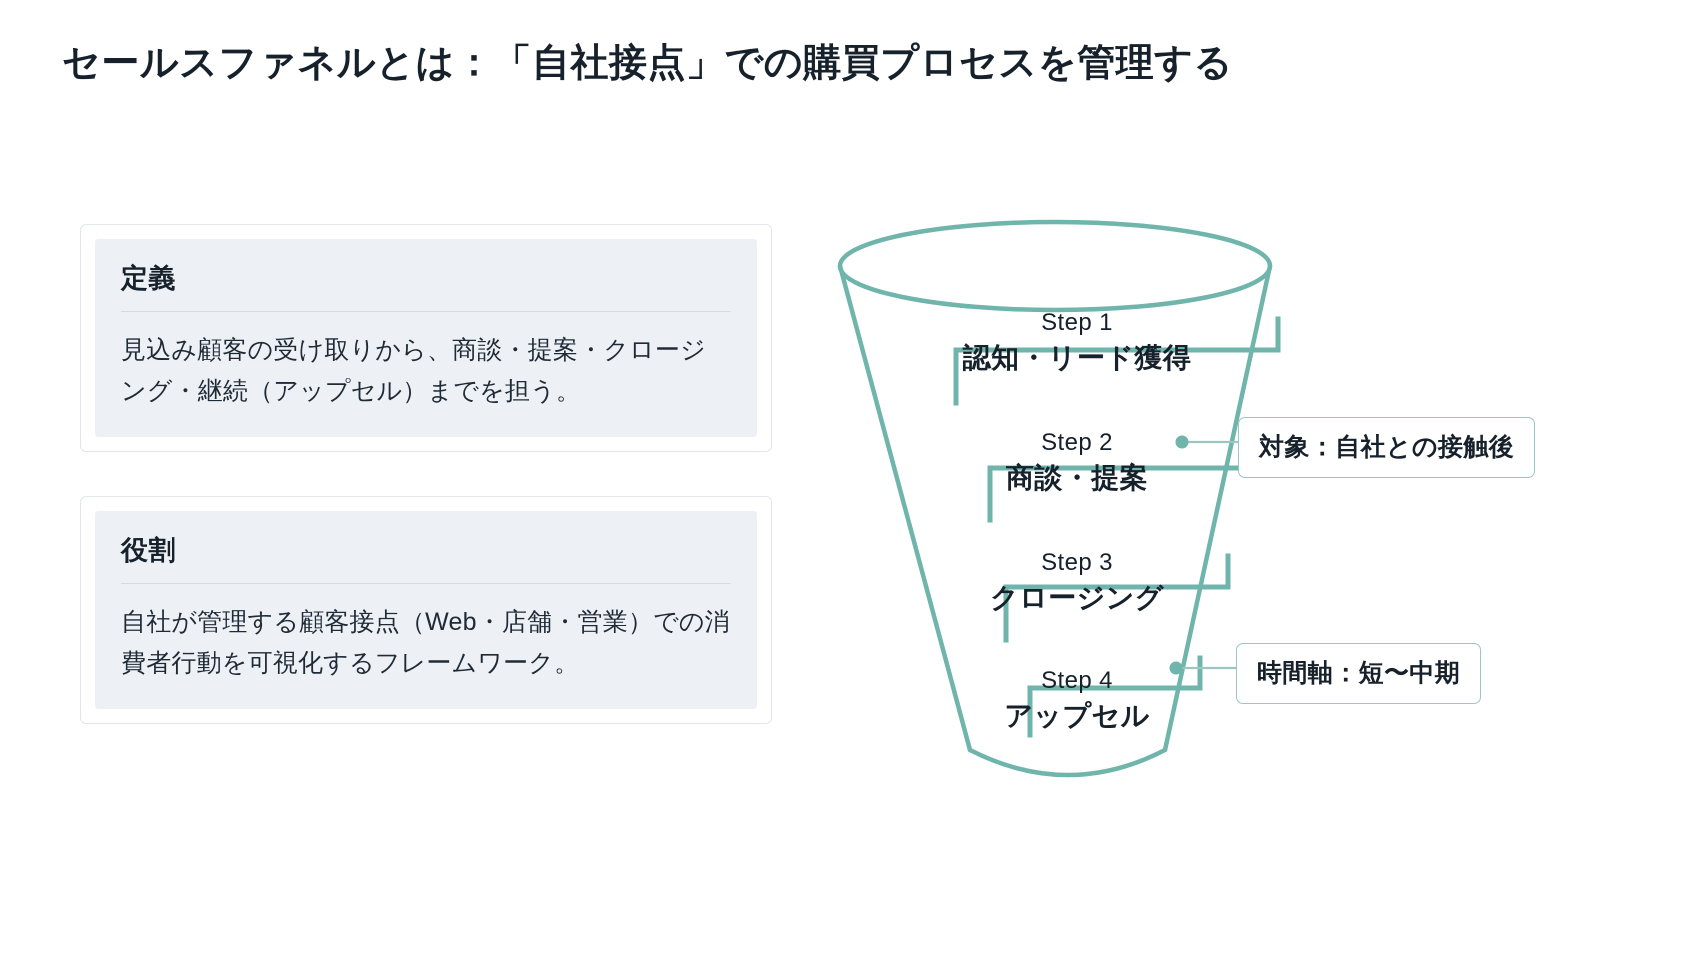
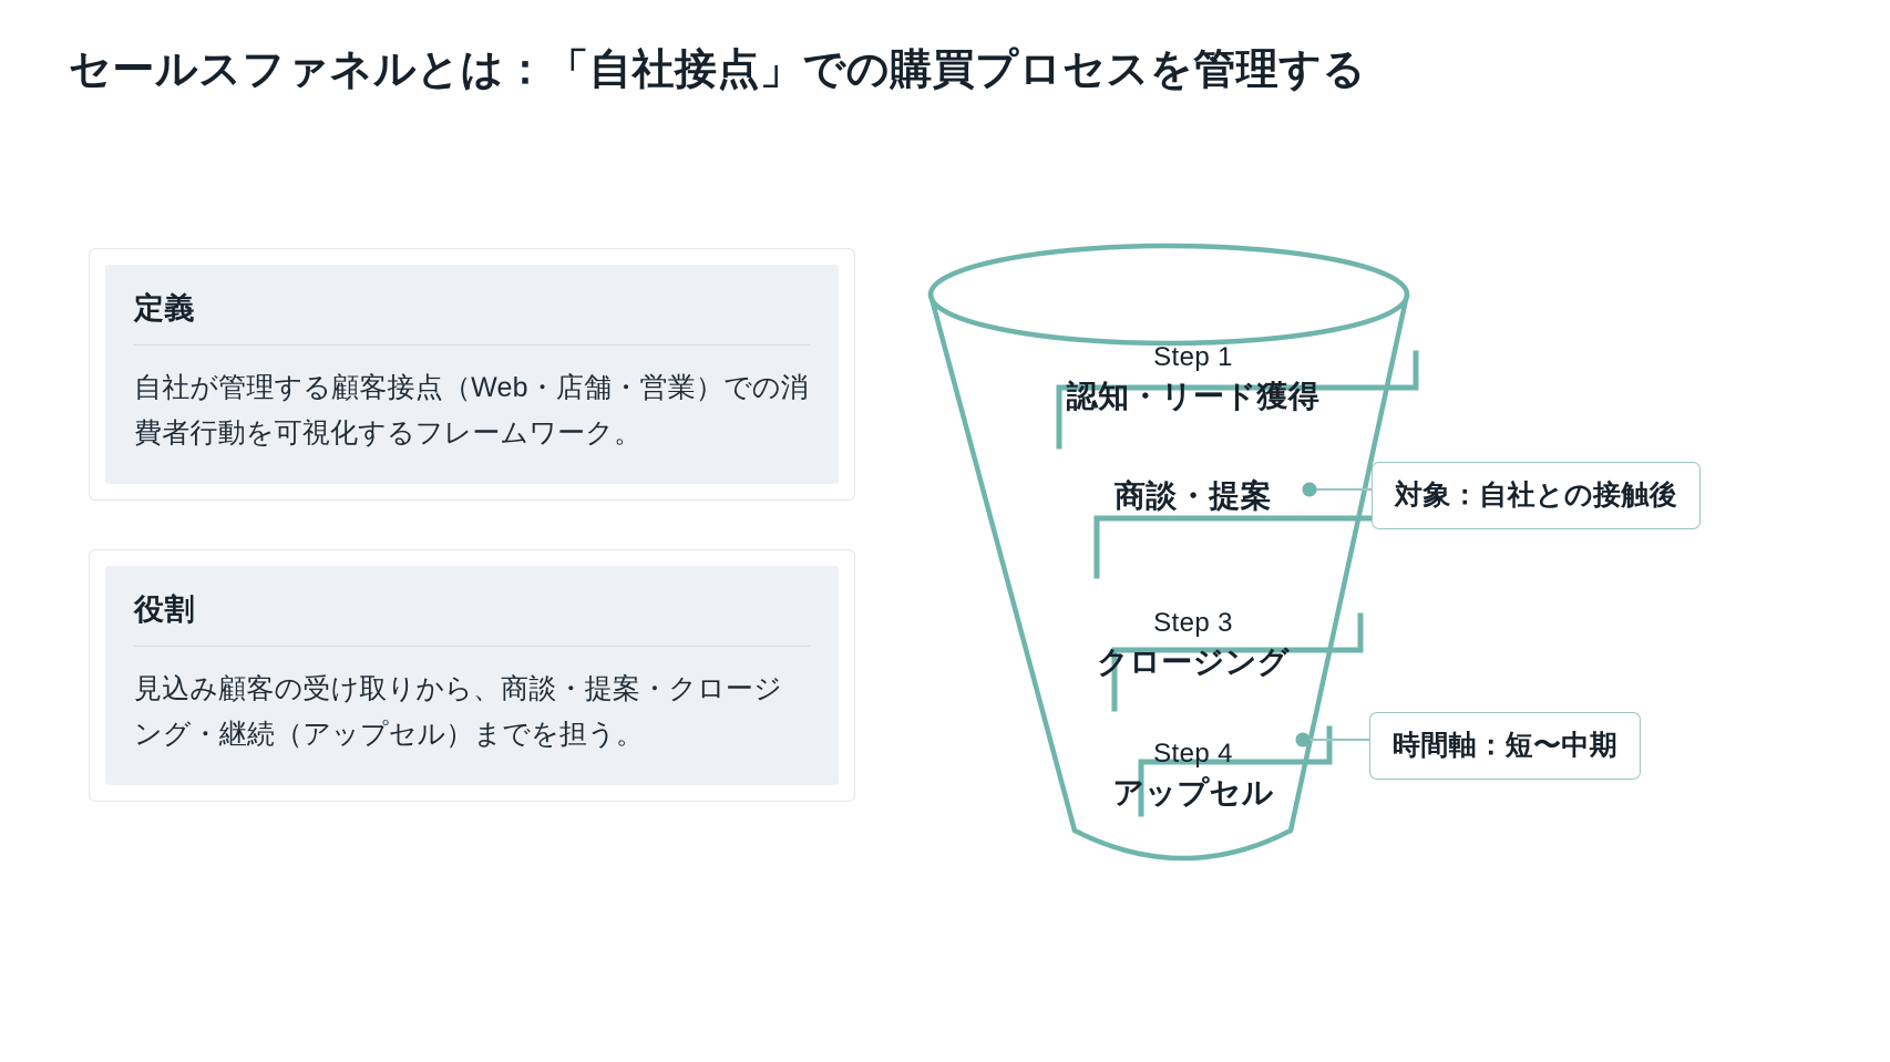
  セールスファネルとは：「自社接点」での購買プロセスを管理する
  定義
- 見込み顧客の受け取りから、商談・提案・クロージング・継続（アップセル）までを担う。
+ 自社が管理する顧客接点（Web・店舗・営業）での消費者行動を可視化するフレームワーク。
  役割
- 自社が管理する顧客接点（Web・店舗・営業）での消費者行動を可視化するフレームワーク。
+ 見込み顧客の受け取りから、商談・提案・クロージング・継続（アップセル）までを担う。
  Step 1
  認知・リード獲得
- Step 2
  商談・提案
  Step 3
  クロージング
  Step 4
  アップセル
  対象：自社との接触後
  時間軸：短〜中期
